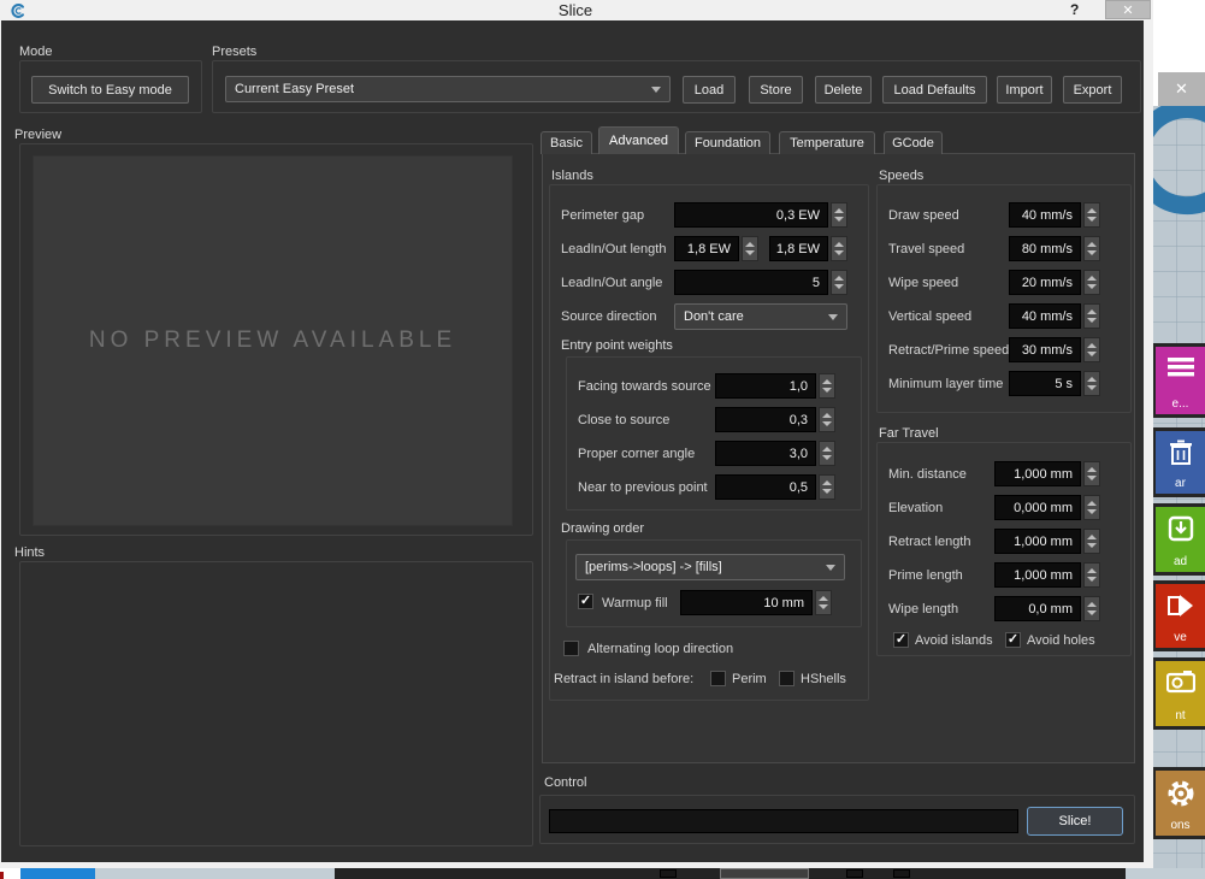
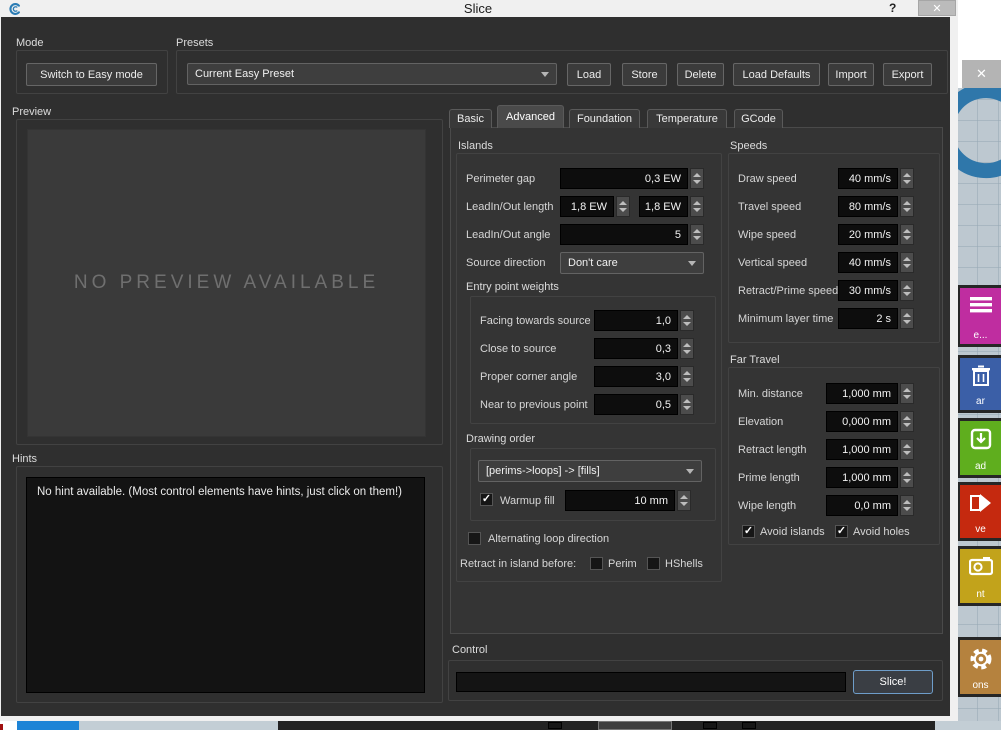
  ✕
  e...
  ar
  ad
  ve
  nt
  ons
  Slice
  ?
  ✕
  Mode
  Switch to Easy mode
  Presets
  Current Easy Preset
  Load
  Store
  Delete
  Load Defaults
  Import
  Export
  Preview
  NO PREVIEW AVAILABLE
  Hints
+ No hint available. (Most control elements have hints, just click on them!)
  Basic
  Advanced
  Foundation
  Temperature
  GCode
  Islands
  Perimeter gap
  0,3 EW
  LeadIn/Out length
  1,8 EW
  1,8 EW
  LeadIn/Out angle
  5
  Source direction
  Don't care
  Entry point weights
  Facing towards source
  1,0
  Close to source
  0,3
  Proper corner angle
  3,0
  Near to previous point
  0,5
  Drawing order
  [perims->loops] -> [fills]
  ✓
  Warmup fill
  10 mm
  Alternating loop direction
  Retract in island before:
  Perim
  HShells
  Speeds
  Draw speed
  40 mm/s
  Travel speed
  80 mm/s
  Wipe speed
  20 mm/s
  Vertical speed
  40 mm/s
  Retract/Prime speed
  30 mm/s
  Minimum layer time
- 5 s
+ 2 s
  Far Travel
  Min. distance
  1,000 mm
  Elevation
  0,000 mm
  Retract length
  1,000 mm
  Prime length
  1,000 mm
  Wipe length
  0,0 mm
  ✓
  Avoid islands
  ✓
  Avoid holes
  Control
  Slice!
